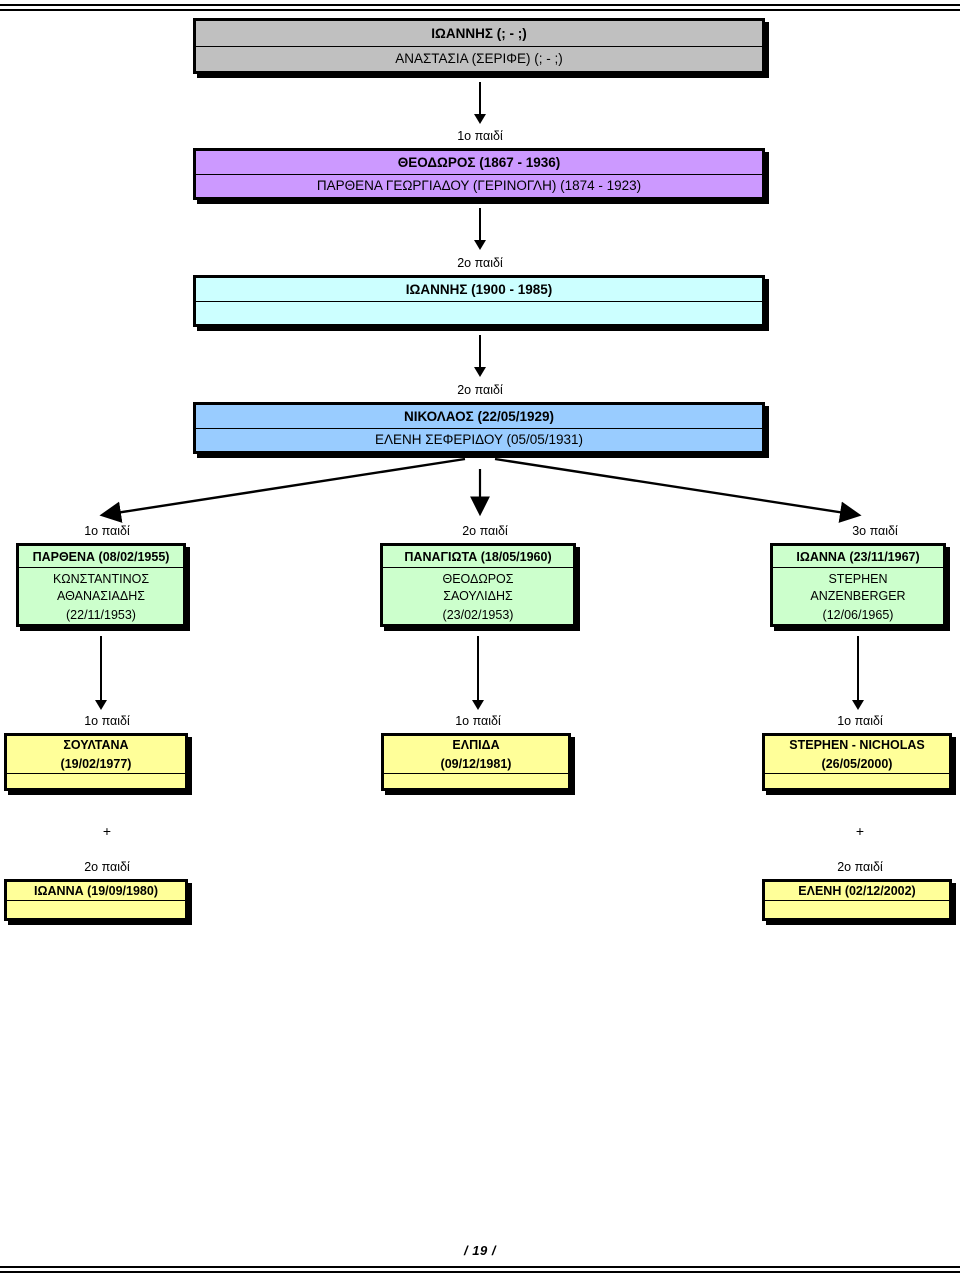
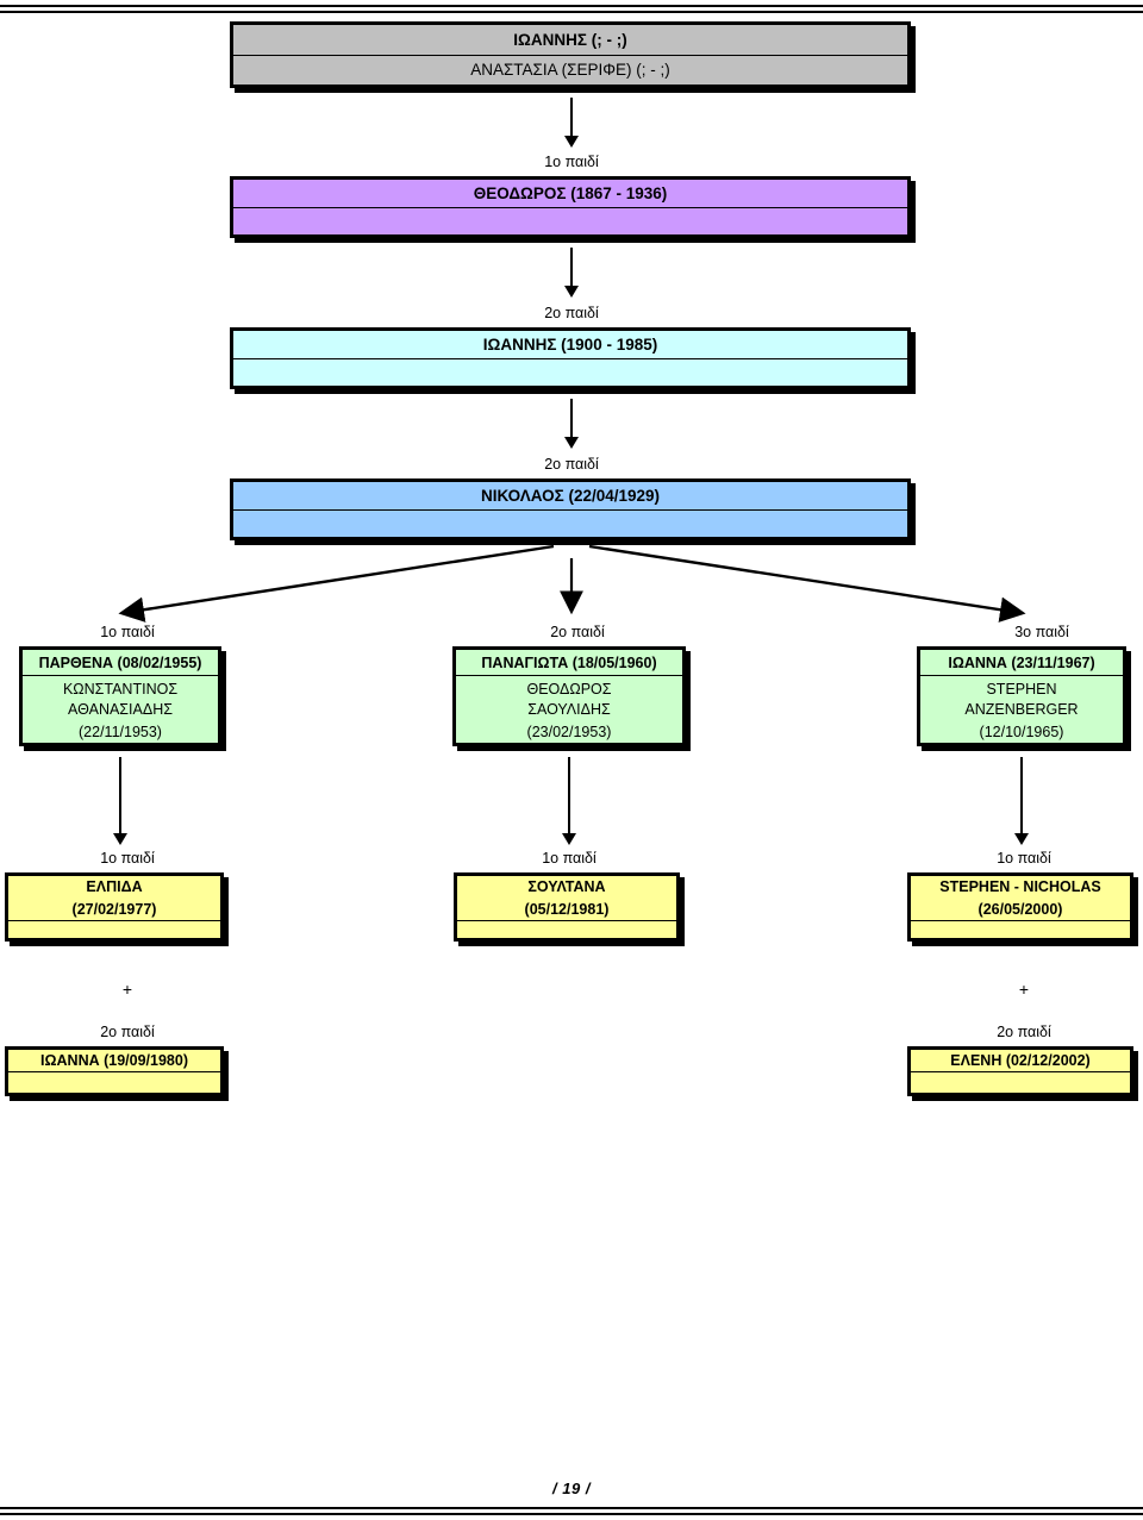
  / 19 /
  ΙΩΑΝΝΗΣ (; - ;)
  ΑΝΑΣΤΑΣΙΑ (ΣΕΡΙΦΕ) (; - ;)
  1ο παιδί
  ΘΕΟΔΩΡΟΣ (1867 - 1936)
- ΠΑΡΘΕΝΑ ΓΕΩΡΓΙΑΔΟΥ (ΓΕΡΙΝΟΓΛΗ) (1874 - 1923)
  2ο παιδί
  ΙΩΑΝΝΗΣ (1900 - 1985)
  2ο παιδί
- ΝΙΚΟΛΑΟΣ (22/05/1929)
+ ΝΙΚΟΛΑΟΣ (22/04/1929)
- ΕΛΕΝΗ ΣΕΦΕΡΙΔΟΥ (05/05/1931)
  1ο παιδί
  ΠΑΡΘΕΝΑ (08/02/1955)
  ΚΩΝΣΤΑΝΤΙΝΟΣ
  ΑΘΑΝΑΣΙΑΔΗΣ
  (22/11/1953)
  2ο παιδί
  ΠΑΝΑΓΙΩΤΑ (18/05/1960)
  ΘΕΟΔΩΡΟΣ
  ΣΑΟΥΛΙΔΗΣ
  (23/02/1953)
  3ο παιδί
  ΙΩΑΝΝΑ (23/11/1967)
  STEPHEN
  ANZENBERGER
- (12/06/1965)
+ (12/10/1965)
  1ο παιδί
- ΣΟΥΛΤΑΝΑ
+ ΕΛΠΙΔΑ
- (19/02/1977)
+ (27/02/1977)
  1ο παιδί
- ΕΛΠΙΔΑ
+ ΣΟΥΛΤΑΝΑ
- (09/12/1981)
+ (05/12/1981)
  1ο παιδί
  STEPHEN - NICHOLAS
  (26/05/2000)
  +
  +
  2ο παιδί
  ΙΩΑΝΝΑ (19/09/1980)
  2ο παιδί
  ΕΛΕΝΗ (02/12/2002)
